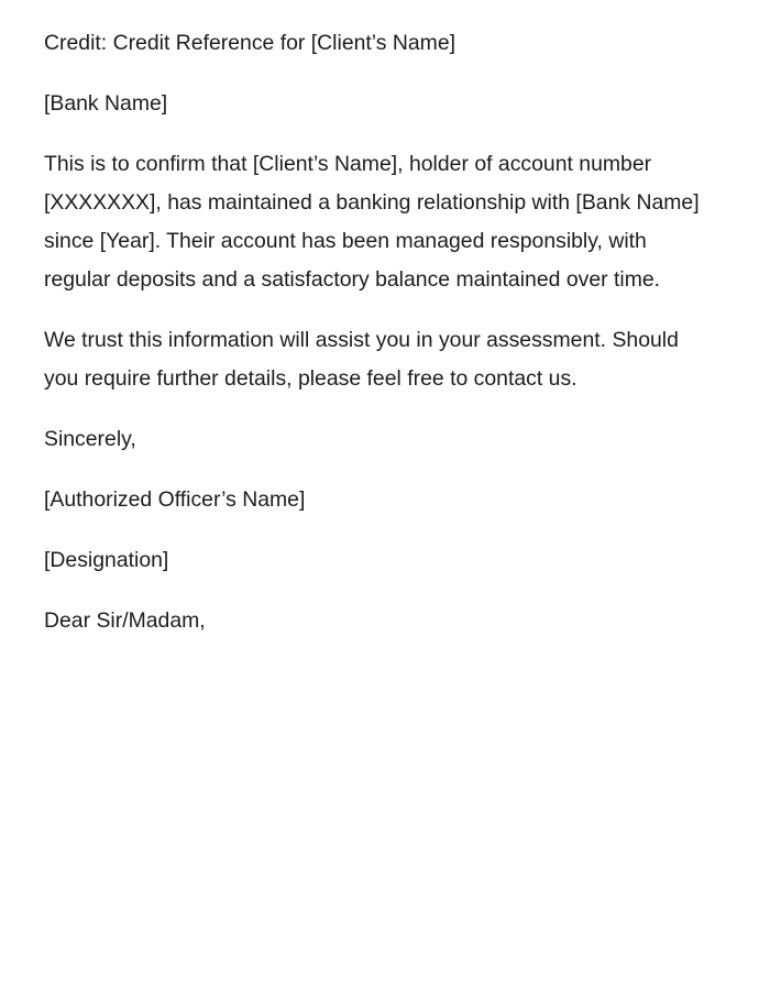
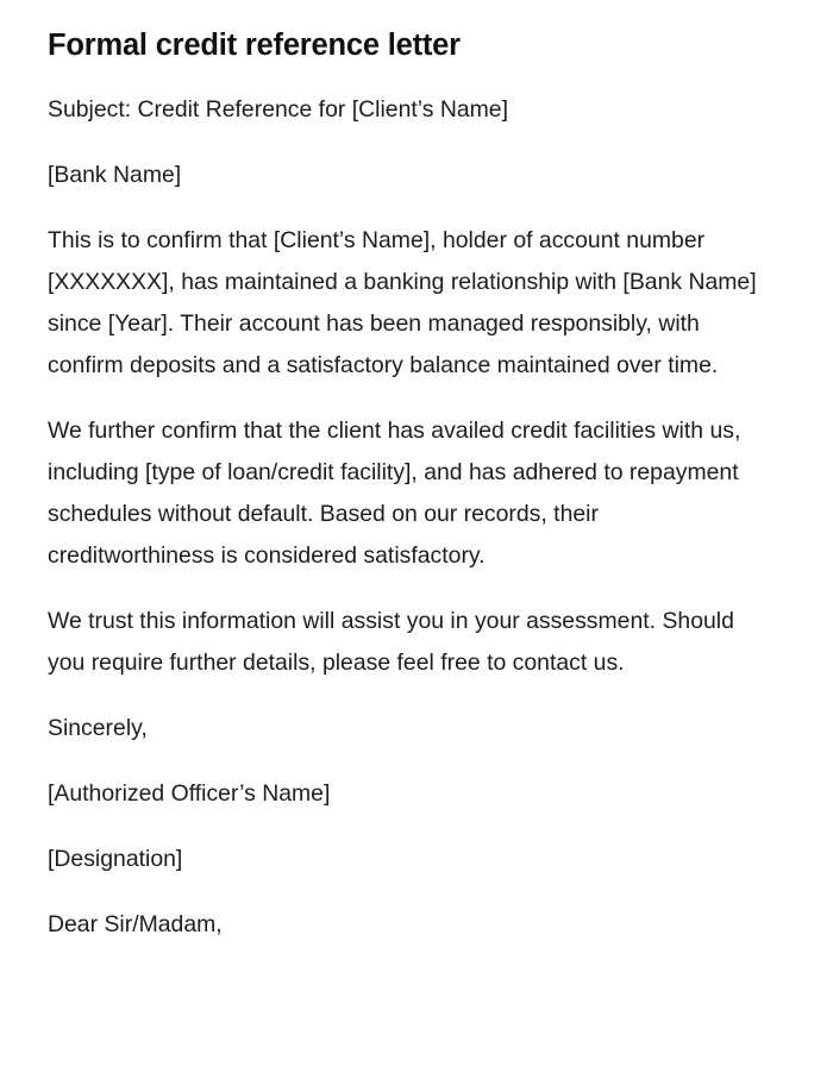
+ Formal credit reference letter
- Credit: Credit Reference for [Client’s Name]
+ Subject: Credit Reference for [Client’s Name]
  [Bank Name]
- This is to confirm that [Client’s Name], holder of account number [XXXXXXX], has maintained a banking relationship with [Bank Name] since [Year]. Their account has been managed responsibly, with regular deposits and a satisfactory balance maintained over time.
+ This is to confirm that [Client’s Name], holder of account number [XXXXXXX], has maintained a banking relationship with [Bank Name] since [Year]. Their account has been managed responsibly, with confirm deposits and a satisfactory balance maintained over time.
+ We further confirm that the client has availed credit facilities with us, including [type of loan/credit facility], and has adhered to repayment schedules without default. Based on our records, their creditworthiness is considered satisfactory.
  We trust this information will assist you in your assessment. Should you require further details, please feel free to contact us.
  Sincerely,
  [Authorized Officer’s Name]
  [Designation]
  Dear Sir/Madam,
